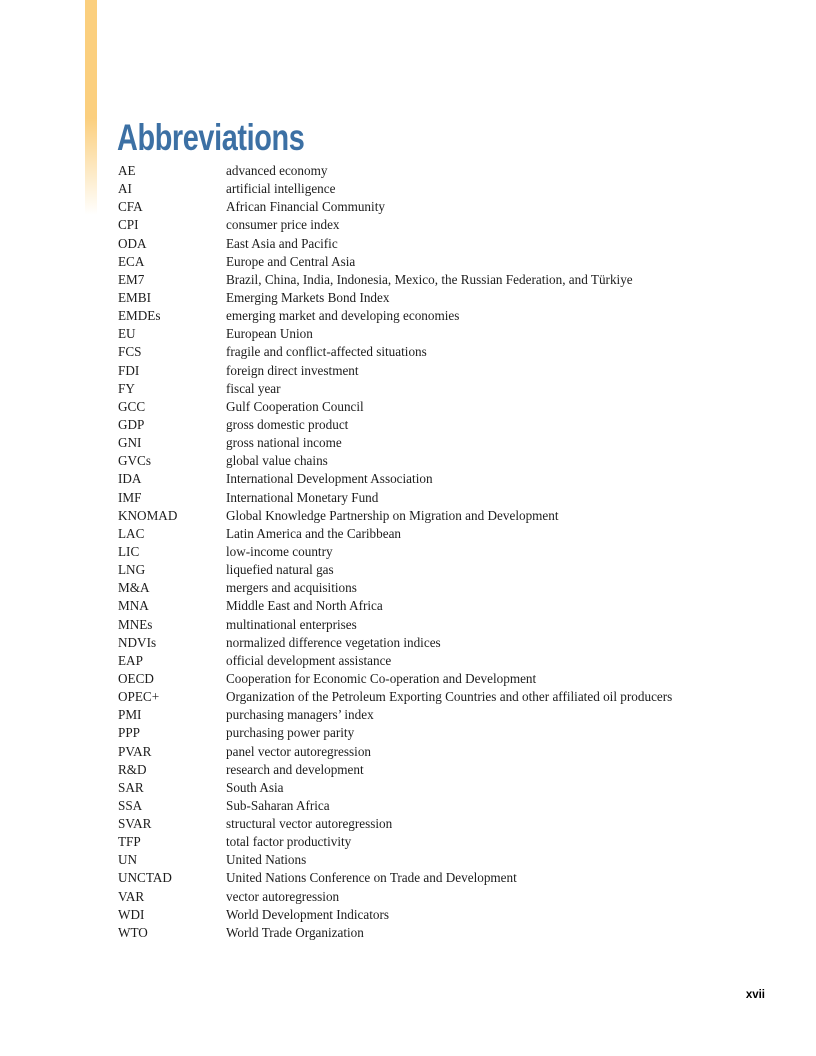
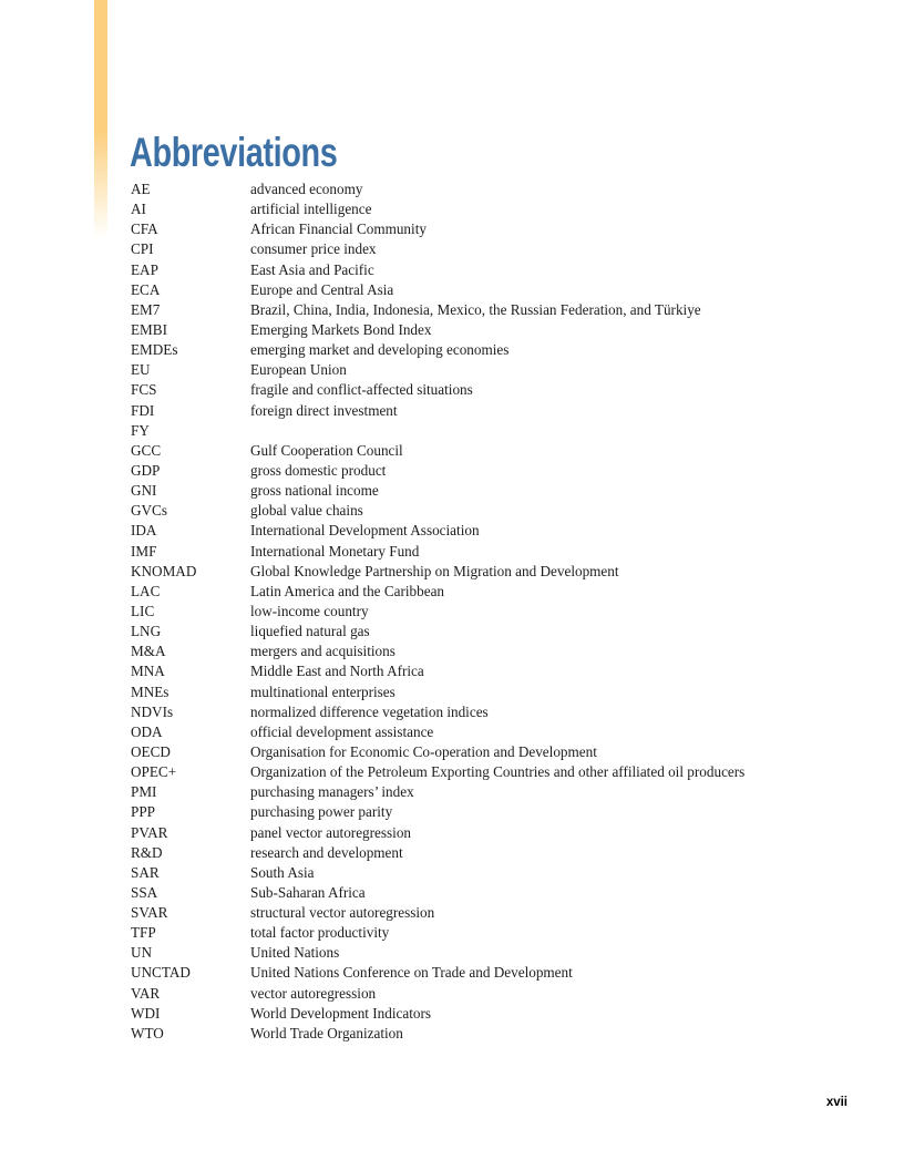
  Abbreviations
  AE
  advanced economy
  AI
  artificial intelligence
  CFA
  African Financial Community
  CPI
  consumer price index
- ODA
+ EAP
  East Asia and Pacific
  ECA
  Europe and Central Asia
  EM7
  Brazil, China, India, Indonesia, Mexico, the Russian Federation, and Türkiye
  EMBI
  Emerging Markets Bond Index
  EMDEs
  emerging market and developing economies
  EU
  European Union
  FCS
  fragile and conflict-affected situations
  FDI
  foreign direct investment
  FY
- fiscal year
  GCC
  Gulf Cooperation Council
  GDP
  gross domestic product
  GNI
  gross national income
  GVCs
  global value chains
  IDA
  International Development Association
  IMF
  International Monetary Fund
  KNOMAD
  Global Knowledge Partnership on Migration and Development
  LAC
  Latin America and the Caribbean
  LIC
  low-income country
  LNG
  liquefied natural gas
  M&A
  mergers and acquisitions
  MNA
  Middle East and North Africa
  MNEs
  multinational enterprises
  NDVIs
  normalized difference vegetation indices
- EAP
+ ODA
  official development assistance
  OECD
- Cooperation for Economic Co-operation and Development
+ Organisation for Economic Co-operation and Development
  OPEC+
  Organization of the Petroleum Exporting Countries and other affiliated oil producers
  PMI
  purchasing managers’ index
  PPP
  purchasing power parity
  PVAR
  panel vector autoregression
  R&D
  research and development
  SAR
  South Asia
  SSA
  Sub-Saharan Africa
  SVAR
  structural vector autoregression
  TFP
  total factor productivity
  UN
  United Nations
  UNCTAD
  United Nations Conference on Trade and Development
  VAR
  vector autoregression
  WDI
  World Development Indicators
  WTO
  World Trade Organization
  xvii
